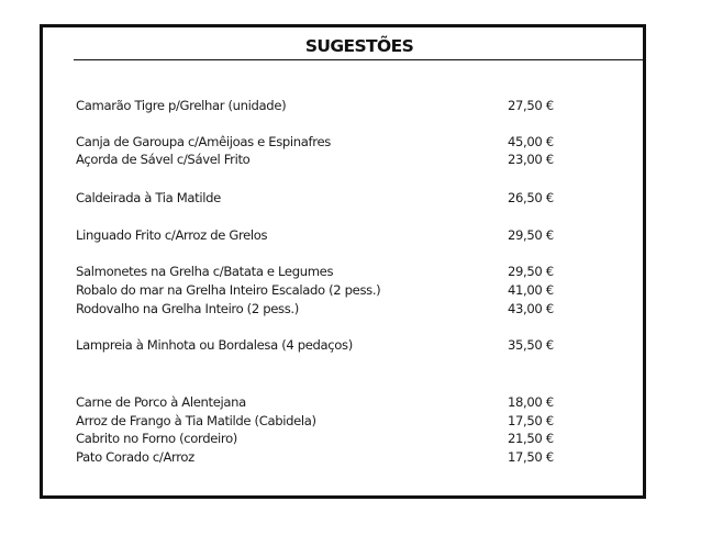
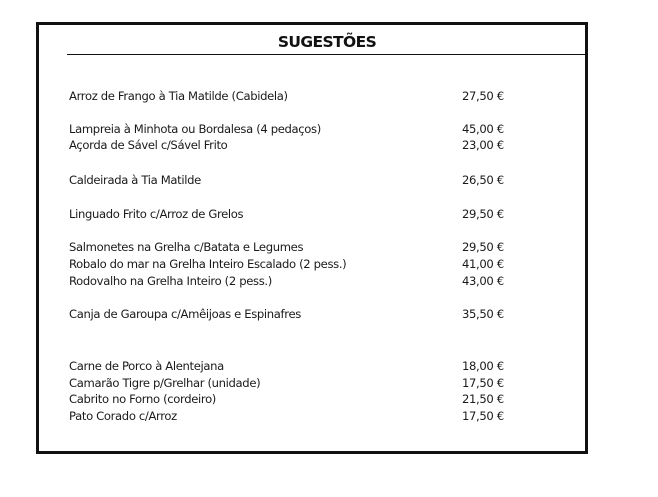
  SUGESTÕES
- Camarão Tigre p/Grelhar (unidade)
+ Arroz de Frango à Tia Matilde (Cabidela)
  27,50 €
- Canja de Garoupa c/Amêijoas e Espinafres
+ Lampreia à Minhota ou Bordalesa (4 pedaços)
  45,00 €
  Açorda de Sável c/Sável Frito
  23,00 €
  Caldeirada à Tia Matilde
  26,50 €
  Linguado Frito c/Arroz de Grelos
  29,50 €
  Salmonetes na Grelha c/Batata e Legumes
  29,50 €
  Robalo do mar na Grelha Inteiro Escalado (2 pess.)
  41,00 €
  Rodovalho na Grelha Inteiro (2 pess.)
  43,00 €
- Lampreia à Minhota ou Bordalesa (4 pedaços)
+ Canja de Garoupa c/Amêijoas e Espinafres
  35,50 €
  Carne de Porco à Alentejana
  18,00 €
- Arroz de Frango à Tia Matilde (Cabidela)
+ Camarão Tigre p/Grelhar (unidade)
  17,50 €
  Cabrito no Forno (cordeiro)
  21,50 €
  Pato Corado c/Arroz
  17,50 €
